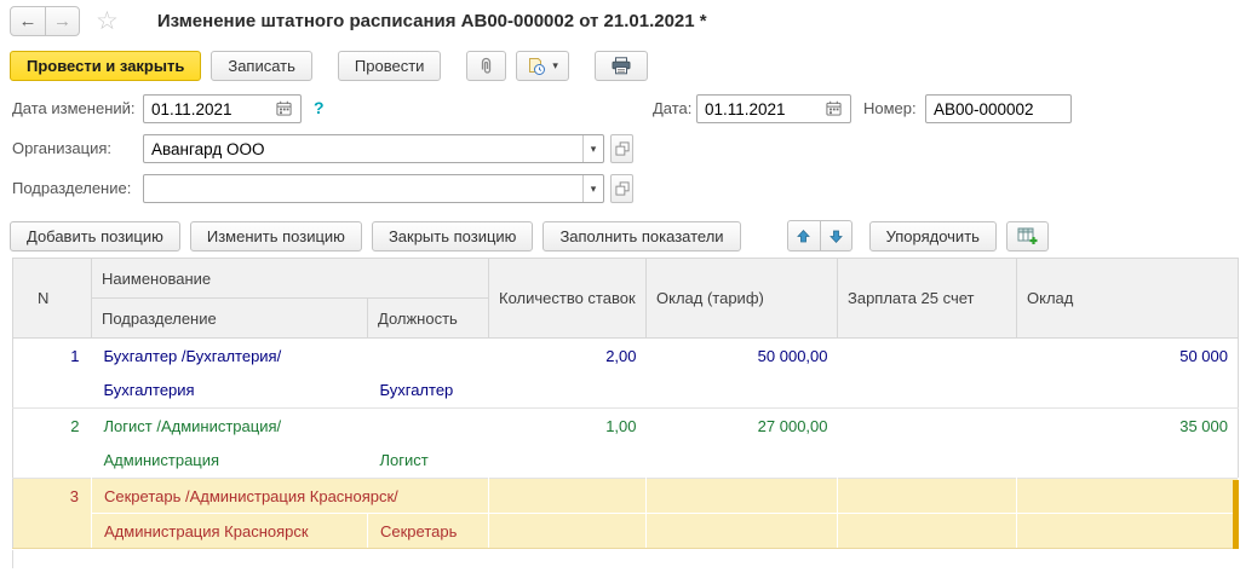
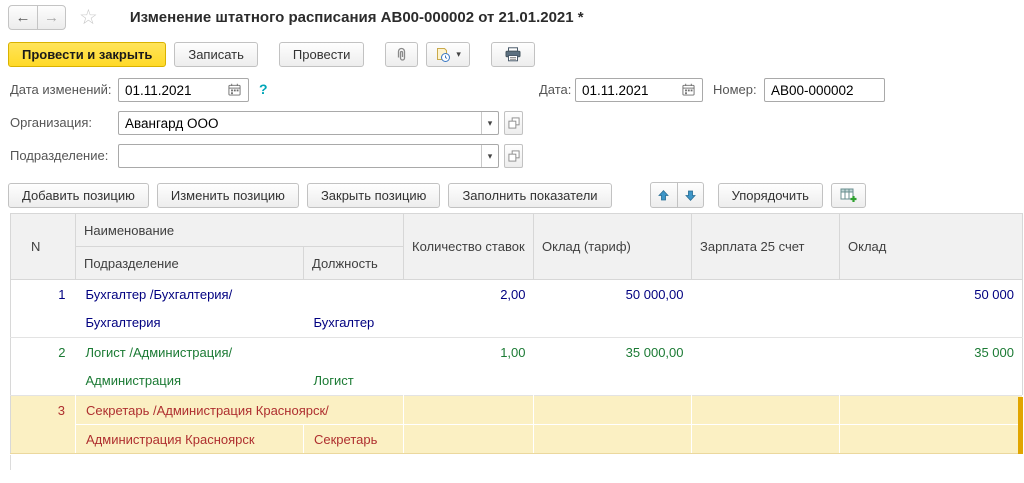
  ←
  →
  ☆
  Изменение штатного расписания АВ00-000002 от 21.01.2021 *
  Провести и закрыть
  Записать
  Провести
  ▾
  Дата изменений:
  01.11.2021
  ?
  Дата:
  01.11.2021
  Номер:
  АВ00-000002
  Организация:
  Авангард ООО
  ▾
  Подразделение:
  ▾
  Добавить позицию
  Изменить позицию
  Закрыть позицию
  Заполнить показатели
  Упорядочить
  N	Наименование	Количество ставок	Оклад (тариф)	Зарплата 25 счет	Оклад
  Подразделение	Должность
  1	Бухгалтер /Бухгалтерия/	2,00	50 000,00		50 000
  Бухгалтерия	Бухгалтер
- 2	Логист /Администрация/	1,00	27 000,00		35 000
+ 2	Логист /Администрация/	1,00	35 000,00		35 000
  Администрация	Логист
  3	Секретарь /Администрация Красноярск/
  Администрация Красноярск	Секретарь
